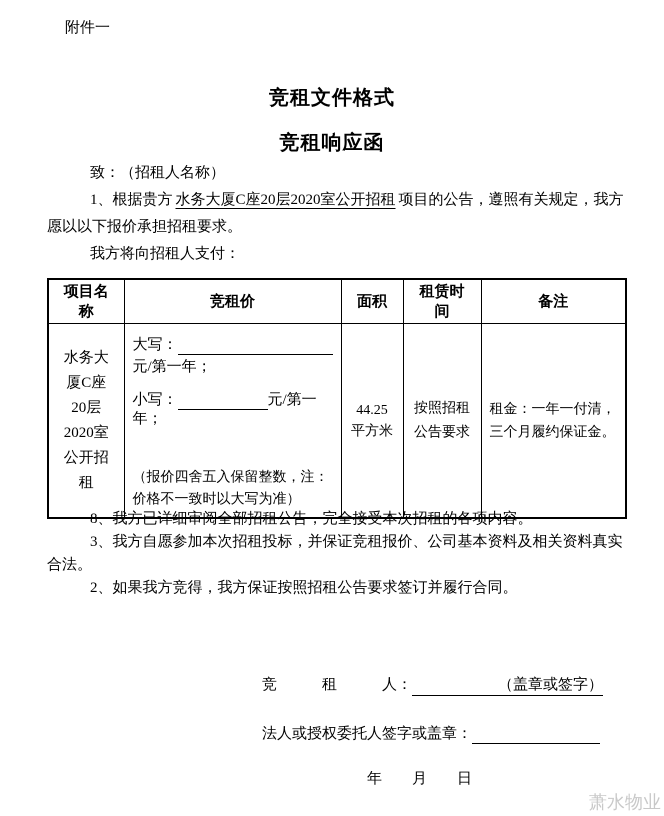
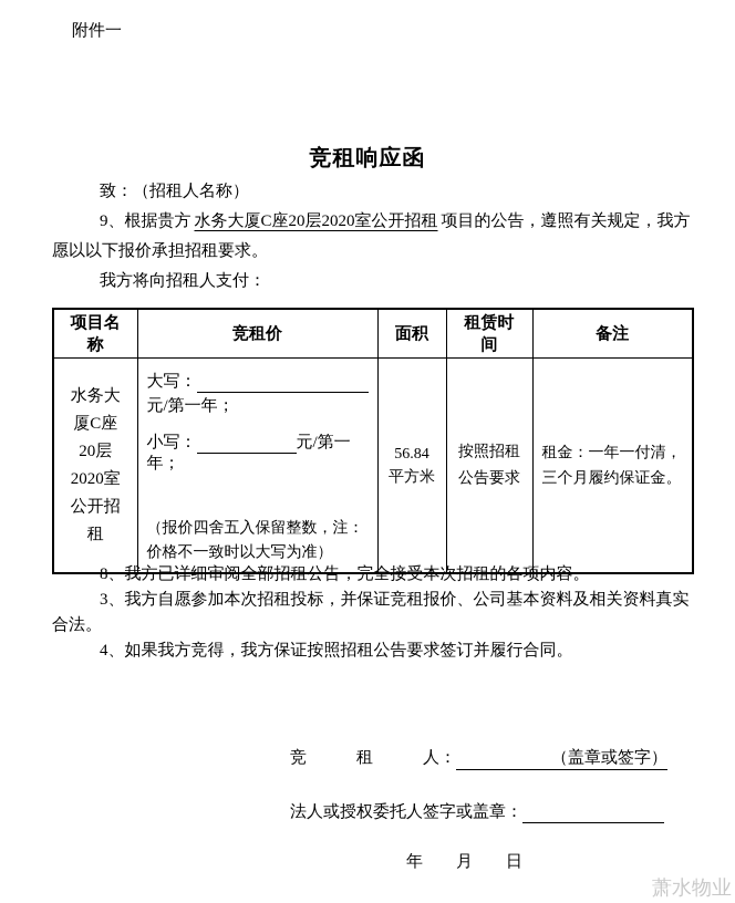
  附件一
- 竞租文件格式
  竞租响应函
  致：（招租人名称）
- 1、根据贵方 水务大厦C座20层2020室公开招租 项目的公告，遵照有关规定，我方愿以以下报价承担招租要求。
+ 9、根据贵方 水务大厦C座20层2020室公开招租 项目的公告，遵照有关规定，我方愿以以下报价承担招租要求。
  我方将向招租人支付：
  项目名称	竞租价	面积	租赁时间	备注
- 水务大厦C座20层2020室公开招租	大写： 元/第一年； 小写： 元/第一年； （报价四舍五入保留整数，注：价格不一致时以大写为准）	44.25 平方米	按照招租公告要求	租金：一年一付清，三个月履约保证金。
+ 水务大厦C座20层2020室公开招租	大写： 元/第一年； 小写： 元/第一年； （报价四舍五入保留整数，注：价格不一致时以大写为准）	56.84 平方米	按照招租公告要求	租金：一年一付清，三个月履约保证金。
  8、我方已详细审阅全部招租公告，完全接受本次招租的各项内容。
  3、我方自愿参加本次招租投标，并保证竞租报价、公司基本资料及相关资料真实合法。
- 2、如果我方竞得，我方保证按照招租公告要求签订并履行合同。
+ 4、如果我方竞得，我方保证按照招租公告要求签订并履行合同。
  竞 租 人： （盖章或签字）
  法人或授权委托人签字或盖章：
  年 月 日
  萧水物业
